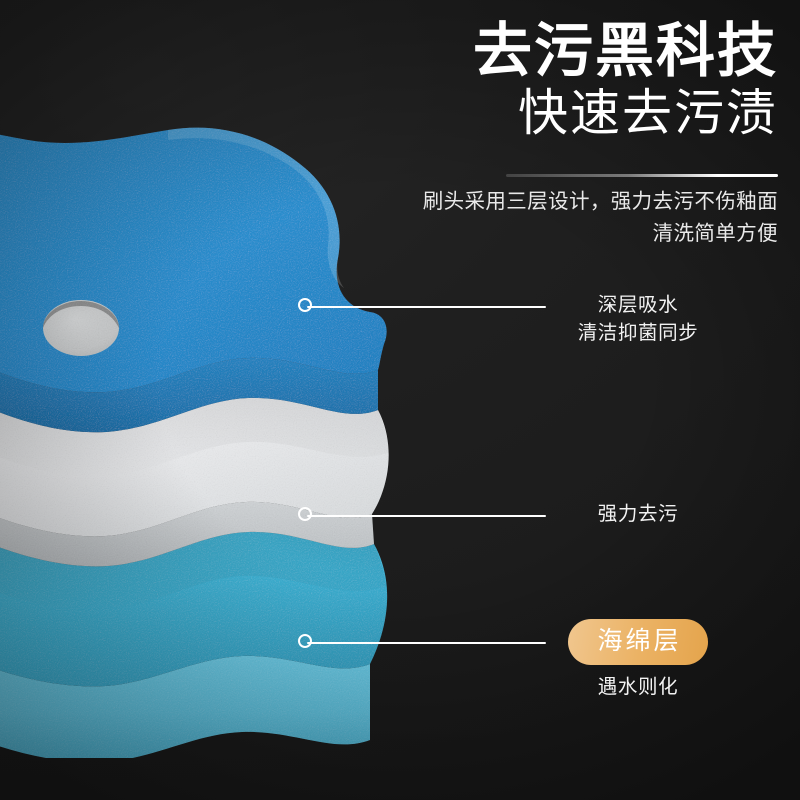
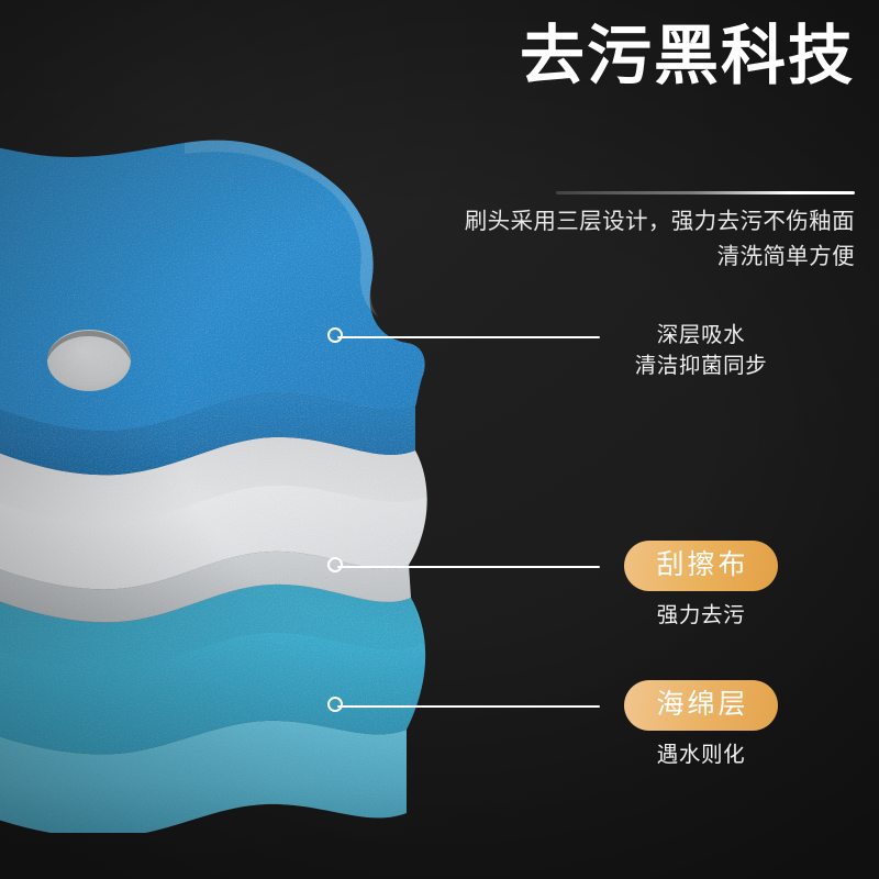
  去污黑科技
- 快速去污渍
  刷头采用三层设计，强力去污不伤釉面
  清洗简单方便
  深层吸水
  清洁抑菌同步
+ 刮擦布
  强力去污
  海绵层
  遇水则化
